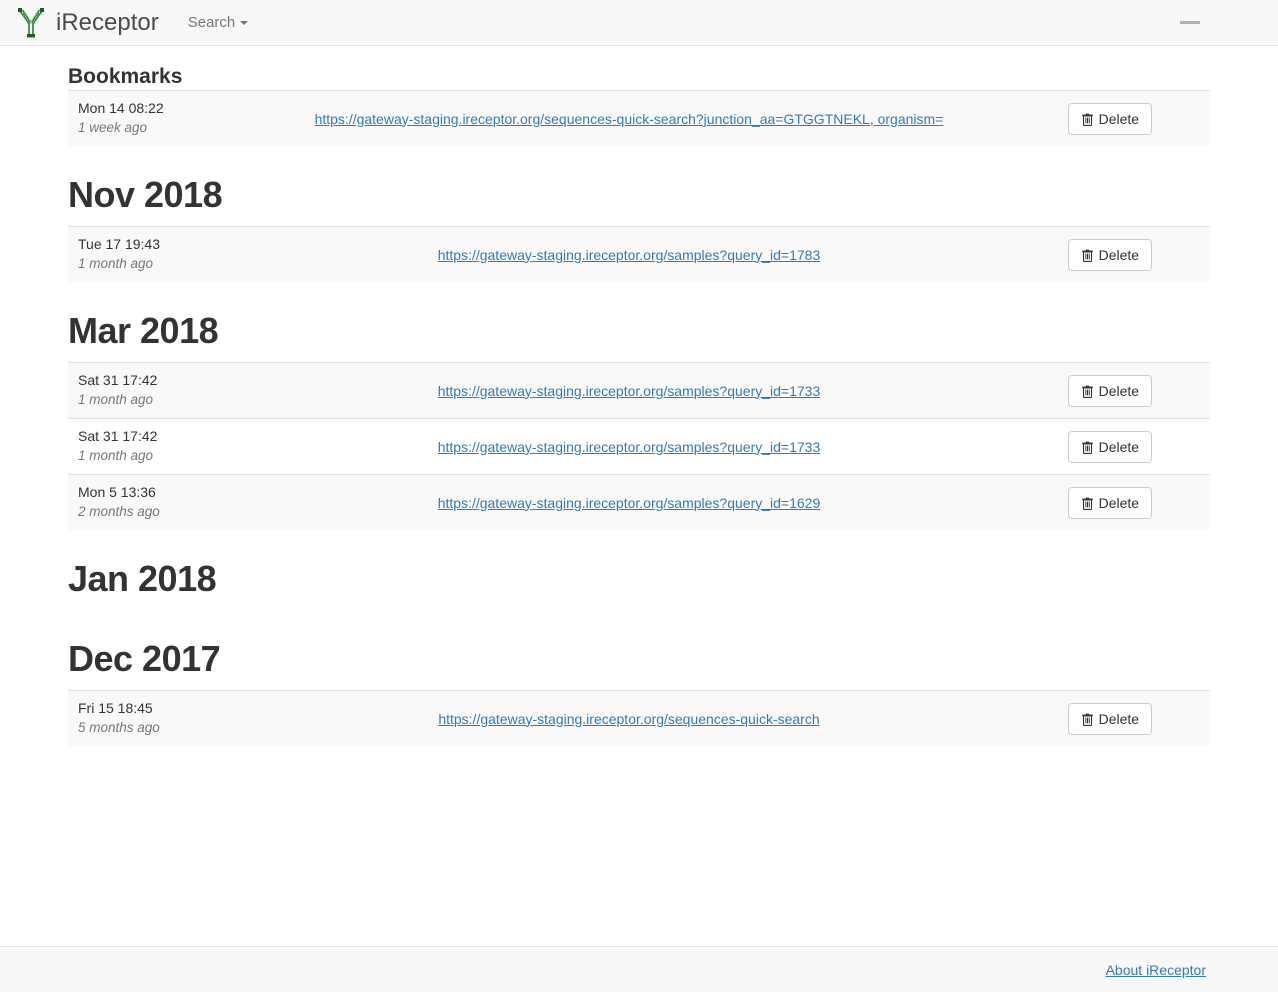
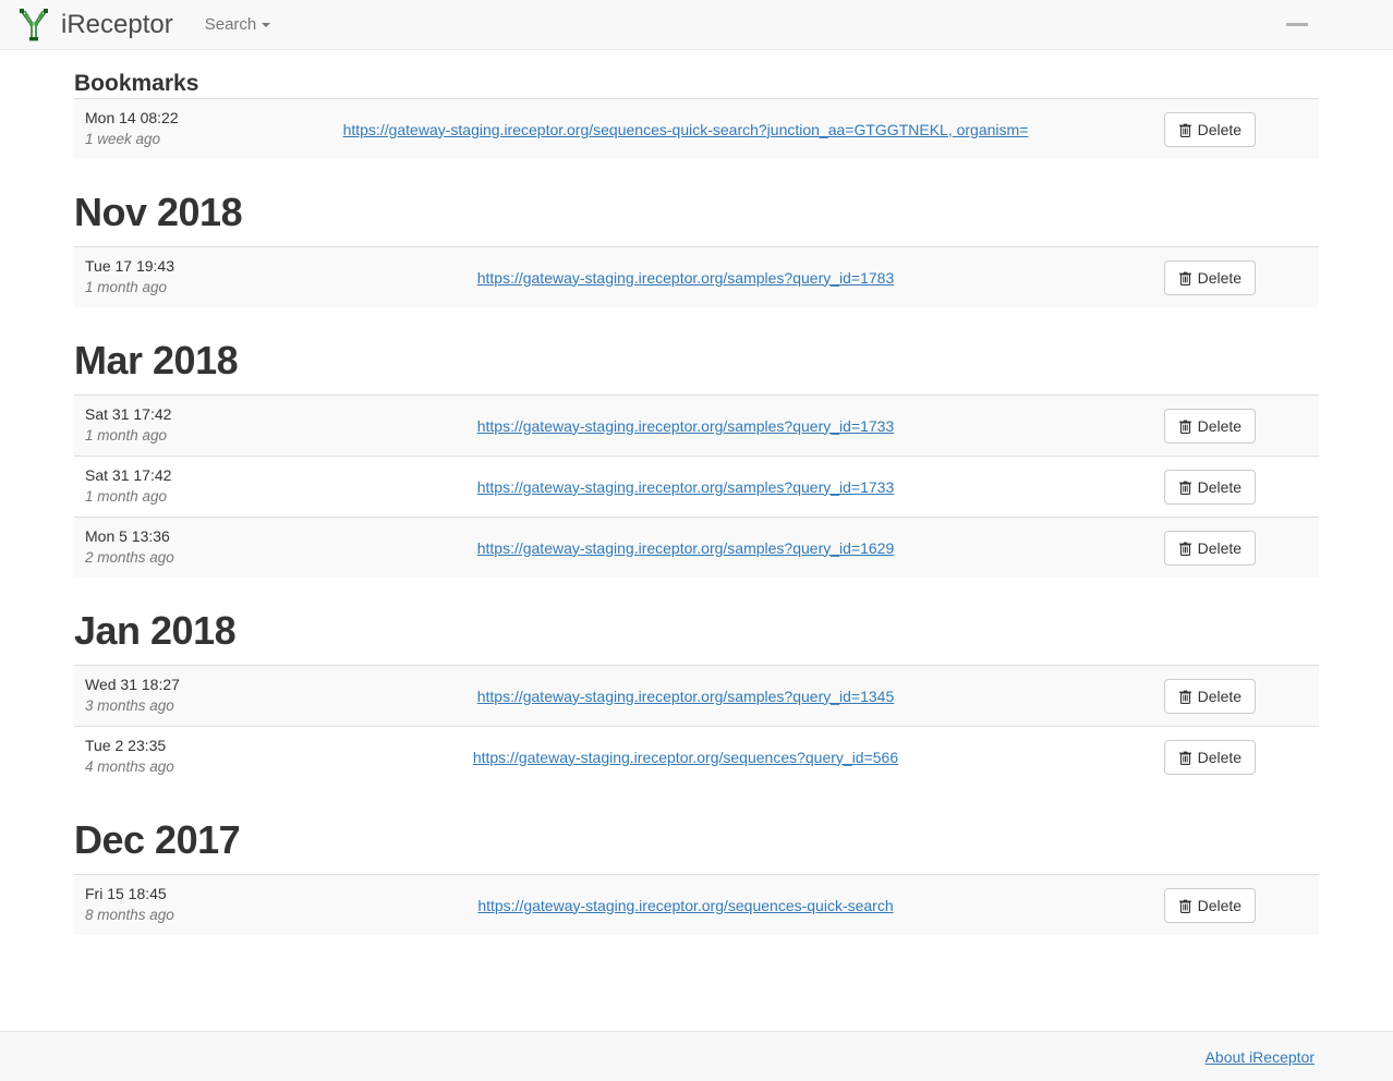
  iReceptor
  Search
  Bookmarks
  Mon 14 08:221 week ago	https://gateway-staging.ireceptor.org/sequences-quick-search?junction_aa=GTGGTNEKL, organism=	Delete
  Nov 2018
  Tue 17 19:431 month ago	https://gateway-staging.ireceptor.org/samples?query_id=1783	Delete
  Mar 2018
  Sat 31 17:421 month ago	https://gateway-staging.ireceptor.org/samples?query_id=1733	Delete
  Sat 31 17:421 month ago	https://gateway-staging.ireceptor.org/samples?query_id=1733	Delete
  Mon 5 13:362 months ago	https://gateway-staging.ireceptor.org/samples?query_id=1629	Delete
  Jan 2018
+ Wed 31 18:273 months ago	https://gateway-staging.ireceptor.org/samples?query_id=1345	Delete
+ Tue 2 23:354 months ago	https://gateway-staging.ireceptor.org/sequences?query_id=566	Delete
  Dec 2017
- Fri 15 18:455 months ago	https://gateway-staging.ireceptor.org/sequences-quick-search	Delete
+ Fri 15 18:458 months ago	https://gateway-staging.ireceptor.org/sequences-quick-search	Delete
  About iReceptor
